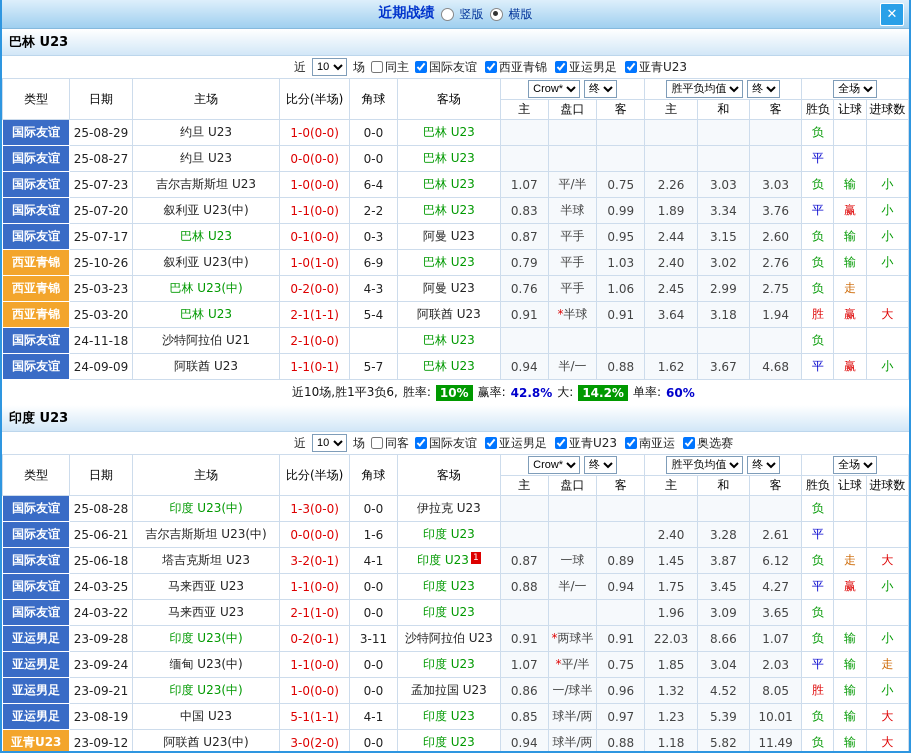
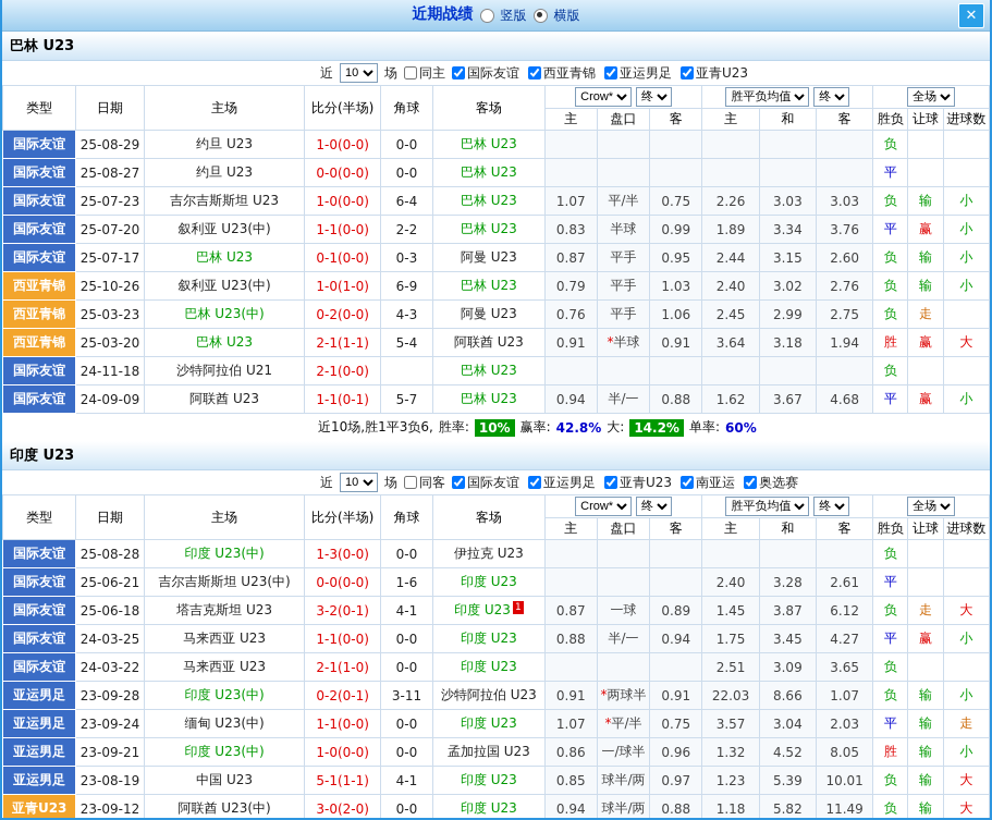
  近期战绩
  竖版
  横版
  ✕
  巴林 U23
  近
  10
  场
  同主
  国际友谊
  西亚青锦
  亚运男足
  亚青U23
  类型	日期	主场	比分(半场)	角球	客场	Crow* 终	胜平负均值 终	全场
  主	盘口	客	主	和	客	胜负	让球	进球数
  国际友谊	25-08-29	约旦 U23	1-0(0-0)	0-0	巴林 U23							负
  国际友谊	25-08-27	约旦 U23	0-0(0-0)	0-0	巴林 U23							平
  国际友谊	25-07-23	吉尔吉斯斯坦 U23	1-0(0-0)	6-4	巴林 U23	1.07	平/半	0.75	2.26	3.03	3.03	负	输	小
  国际友谊	25-07-20	叙利亚 U23(中)	1-1(0-0)	2-2	巴林 U23	0.83	半球	0.99	1.89	3.34	3.76	平	赢	小
  国际友谊	25-07-17	巴林 U23	0-1(0-0)	0-3	阿曼 U23	0.87	平手	0.95	2.44	3.15	2.60	负	输	小
  西亚青锦	25-10-26	叙利亚 U23(中)	1-0(1-0)	6-9	巴林 U23	0.79	平手	1.03	2.40	3.02	2.76	负	输	小
  西亚青锦	25-03-23	巴林 U23(中)	0-2(0-0)	4-3	阿曼 U23	0.76	平手	1.06	2.45	2.99	2.75	负	走
  西亚青锦	25-03-20	巴林 U23	2-1(1-1)	5-4	阿联酋 U23	0.91	*半球	0.91	3.64	3.18	1.94	胜	赢	大
  国际友谊	24-11-18	沙特阿拉伯 U21	2-1(0-0)		巴林 U23							负
  国际友谊	24-09-09	阿联酋 U23	1-1(0-1)	5-7	巴林 U23	0.94	半/一	0.88	1.62	3.67	4.68	平	赢	小
  近10场,胜1平3负6,
  胜率:
  10%
  赢率:
  42.8%
  大:
  14.2%
  单率:
  60%
  印度 U23
  近
  10
  场
  同客
  国际友谊
  亚运男足
  亚青U23
  南亚运
  奥选赛
  类型	日期	主场	比分(半场)	角球	客场	Crow* 终	胜平负均值 终	全场
  主	盘口	客	主	和	客	胜负	让球	进球数
  国际友谊	25-08-28	印度 U23(中)	1-3(0-0)	0-0	伊拉克 U23							负
  国际友谊	25-06-21	吉尔吉斯斯坦 U23(中)	0-0(0-0)	1-6	印度 U23				2.40	3.28	2.61	平
  国际友谊	25-06-18	塔吉克斯坦 U23	3-2(0-1)	4-1	印度 U23 1	0.87	一球	0.89	1.45	3.87	6.12	负	走	大
  国际友谊	24-03-25	马来西亚 U23	1-1(0-0)	0-0	印度 U23	0.88	半/一	0.94	1.75	3.45	4.27	平	赢	小
- 国际友谊	24-03-22	马来西亚 U23	2-1(1-0)	0-0	印度 U23				1.96	3.09	3.65	负
+ 国际友谊	24-03-22	马来西亚 U23	2-1(1-0)	0-0	印度 U23				2.51	3.09	3.65	负
  亚运男足	23-09-28	印度 U23(中)	0-2(0-1)	3-11	沙特阿拉伯 U23	0.91	*两球半	0.91	22.03	8.66	1.07	负	输	小
- 亚运男足	23-09-24	缅甸 U23(中)	1-1(0-0)	0-0	印度 U23	1.07	*平/半	0.75	1.85	3.04	2.03	平	输	走
+ 亚运男足	23-09-24	缅甸 U23(中)	1-1(0-0)	0-0	印度 U23	1.07	*平/半	0.75	3.57	3.04	2.03	平	输	走
  亚运男足	23-09-21	印度 U23(中)	1-0(0-0)	0-0	孟加拉国 U23	0.86	一/球半	0.96	1.32	4.52	8.05	胜	输	小
  亚运男足	23-08-19	中国 U23	5-1(1-1)	4-1	印度 U23	0.85	球半/两	0.97	1.23	5.39	10.01	负	输	大
  亚青U23	23-09-12	阿联酋 U23(中)	3-0(2-0)	0-0	印度 U23	0.94	球半/两	0.88	1.18	5.82	11.49	负	输	大
